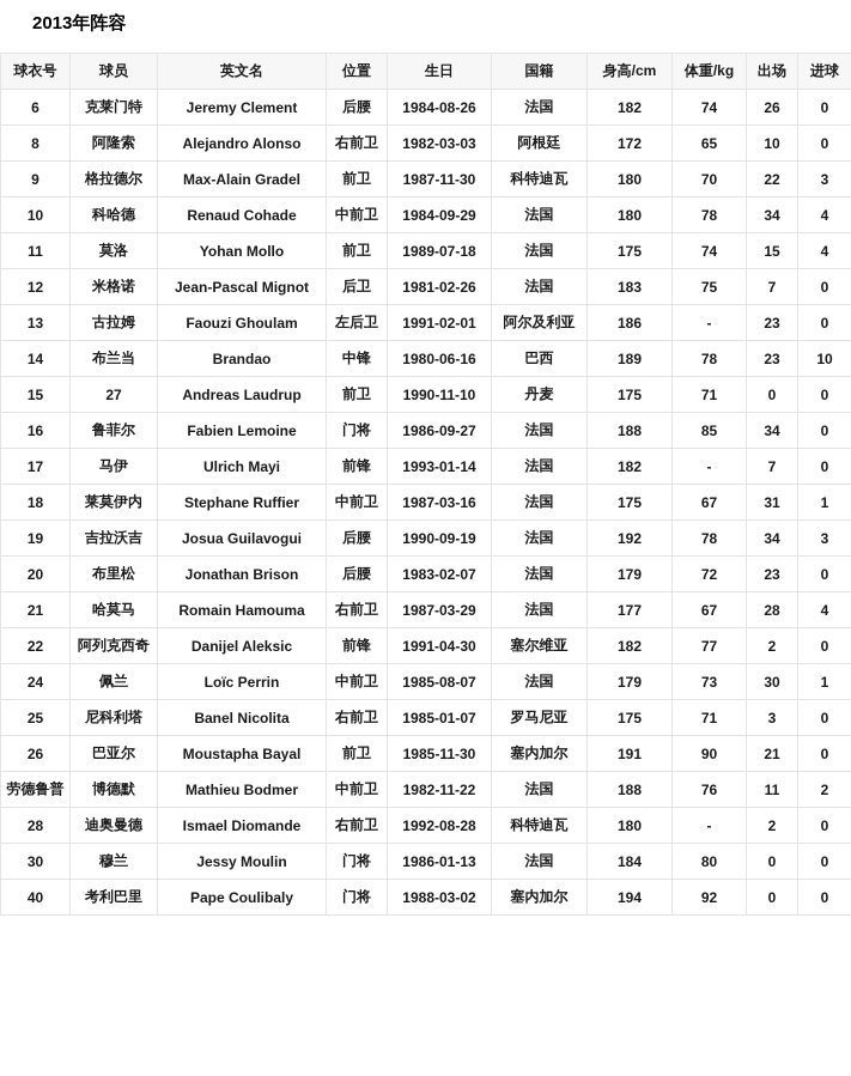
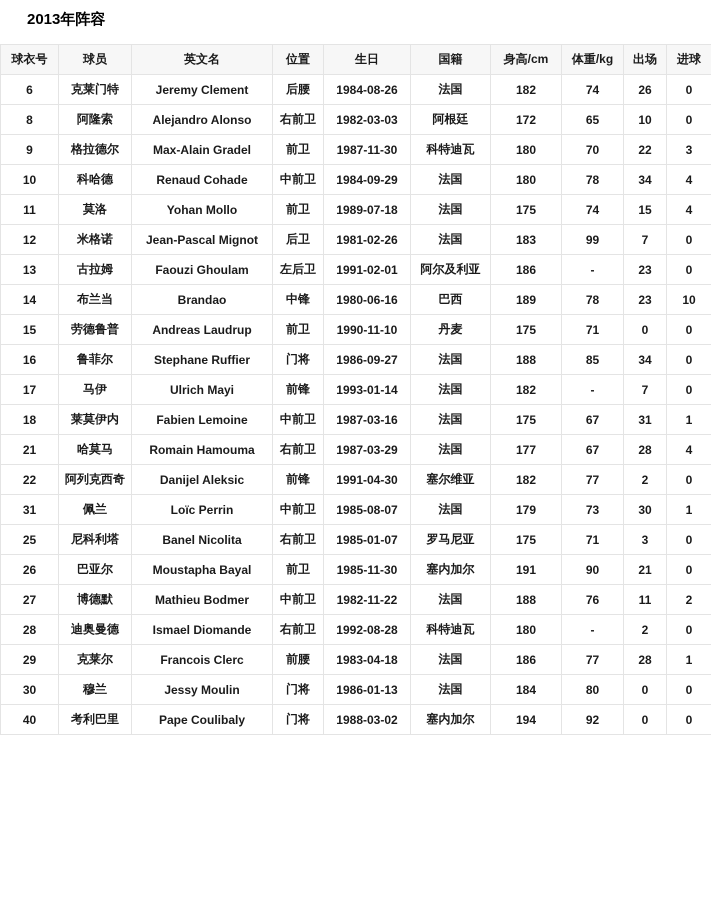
  2013年阵容
  球衣号	球员	英文名	位置	生日	国籍	身高/cm	体重/kg	出场	进球
  6	克莱门特	Jeremy Clement	后腰	1984-08-26	法国	182	74	26	0
  8	阿隆索	Alejandro Alonso	右前卫	1982-03-03	阿根廷	172	65	10	0
  9	格拉德尔	Max-Alain Gradel	前卫	1987-11-30	科特迪瓦	180	70	22	3
  10	科哈德	Renaud Cohade	中前卫	1984-09-29	法国	180	78	34	4
  11	莫洛	Yohan Mollo	前卫	1989-07-18	法国	175	74	15	4
- 12	米格诺	Jean-Pascal Mignot	后卫	1981-02-26	法国	183	75	7	0
+ 12	米格诺	Jean-Pascal Mignot	后卫	1981-02-26	法国	183	99	7	0
  13	古拉姆	Faouzi Ghoulam	左后卫	1991-02-01	阿尔及利亚	186	-	23	0
  14	布兰当	Brandao	中锋	1980-06-16	巴西	189	78	23	10
- 15	27	Andreas Laudrup	前卫	1990-11-10	丹麦	175	71	0	0
+ 15	劳德鲁普	Andreas Laudrup	前卫	1990-11-10	丹麦	175	71	0	0
- 16	鲁菲尔	Fabien Lemoine	门将	1986-09-27	法国	188	85	34	0
+ 16	鲁菲尔	Stephane Ruffier	门将	1986-09-27	法国	188	85	34	0
  17	马伊	Ulrich Mayi	前锋	1993-01-14	法国	182	-	7	0
- 18	莱莫伊内	Stephane Ruffier	中前卫	1987-03-16	法国	175	67	31	1
+ 18	莱莫伊内	Fabien Lemoine	中前卫	1987-03-16	法国	175	67	31	1
- 19	吉拉沃吉	Josua Guilavogui	后腰	1990-09-19	法国	192	78	34	3
- 20	布里松	Jonathan Brison	后腰	1983-02-07	法国	179	72	23	0
  21	哈莫马	Romain Hamouma	右前卫	1987-03-29	法国	177	67	28	4
  22	阿列克西奇	Danijel Aleksic	前锋	1991-04-30	塞尔维亚	182	77	2	0
- 24	佩兰	Loïc Perrin	中前卫	1985-08-07	法国	179	73	30	1
+ 31	佩兰	Loïc Perrin	中前卫	1985-08-07	法国	179	73	30	1
  25	尼科利塔	Banel Nicolita	右前卫	1985-01-07	罗马尼亚	175	71	3	0
  26	巴亚尔	Moustapha Bayal	前卫	1985-11-30	塞内加尔	191	90	21	0
- 劳德鲁普	博德默	Mathieu Bodmer	中前卫	1982-11-22	法国	188	76	11	2
+ 27	博德默	Mathieu Bodmer	中前卫	1982-11-22	法国	188	76	11	2
  28	迪奥曼德	Ismael Diomande	右前卫	1992-08-28	科特迪瓦	180	-	2	0
+ 29	克莱尔	Francois Clerc	前腰	1983-04-18	法国	186	77	28	1
  30	穆兰	Jessy Moulin	门将	1986-01-13	法国	184	80	0	0
  40	考利巴里	Pape Coulibaly	门将	1988-03-02	塞内加尔	194	92	0	0
